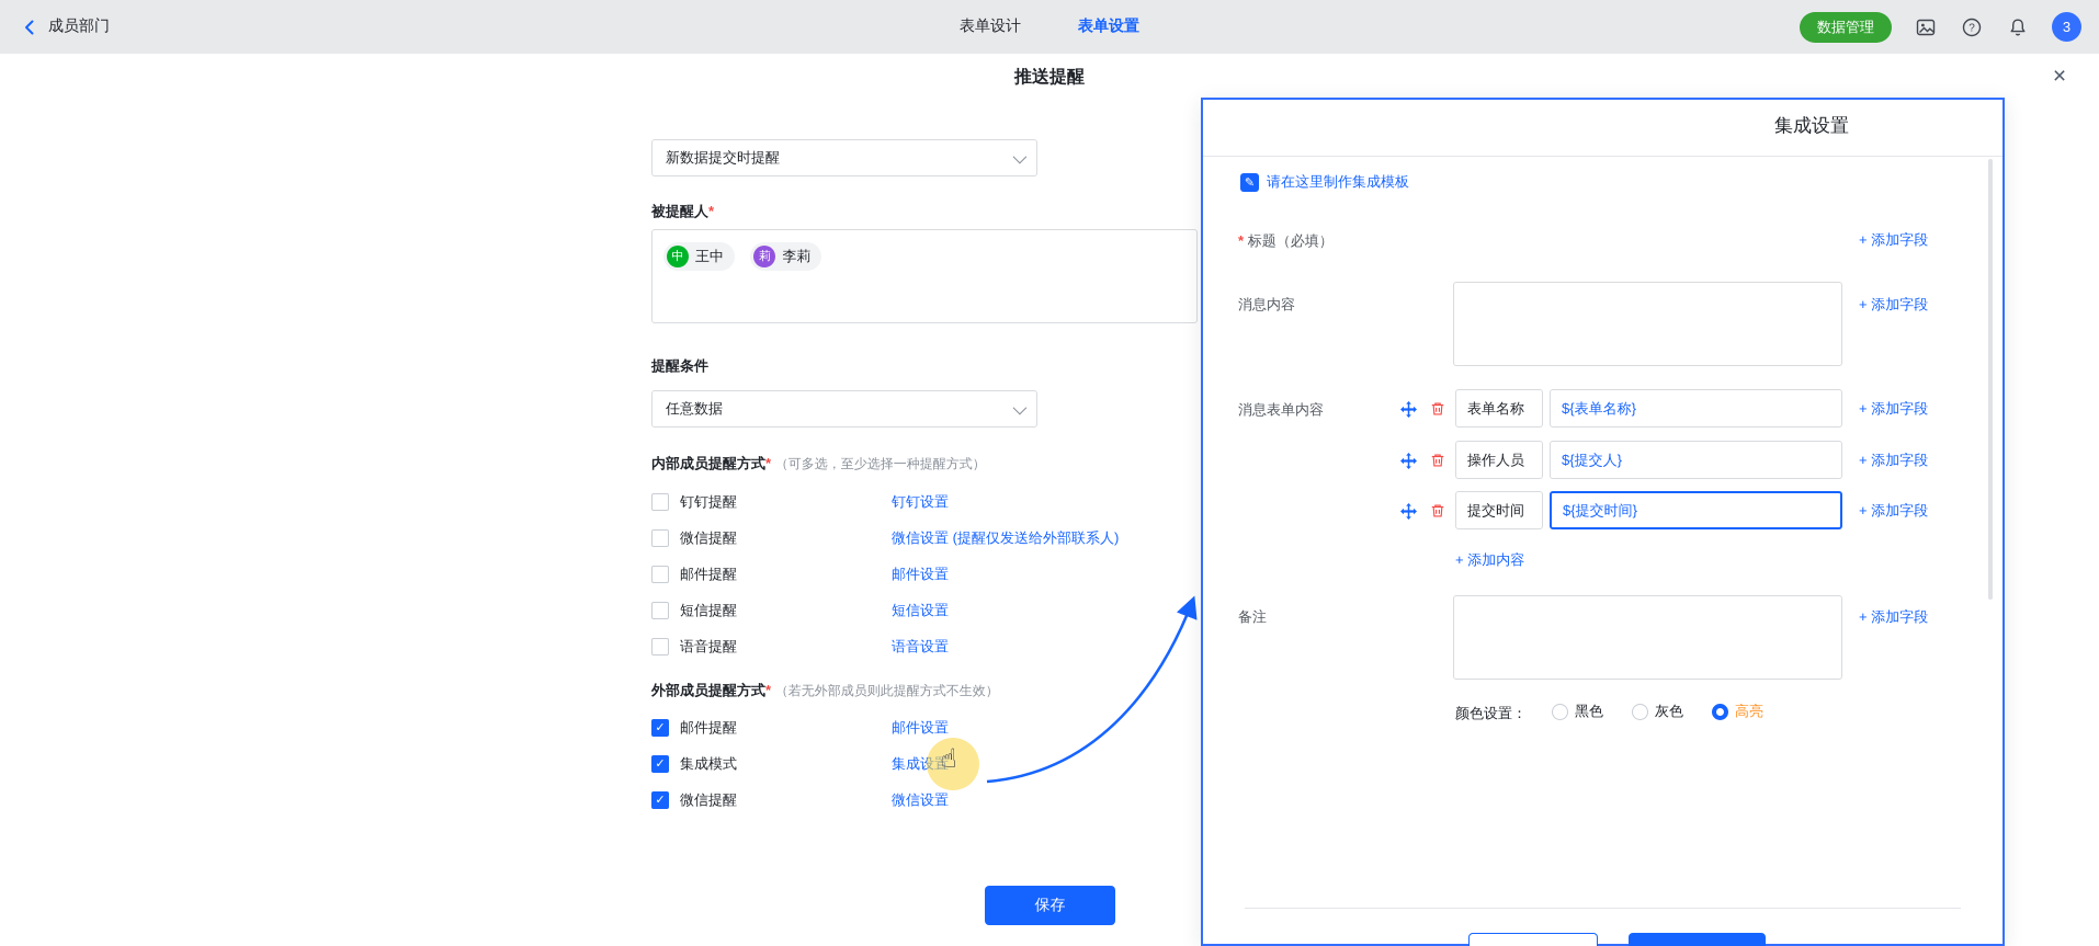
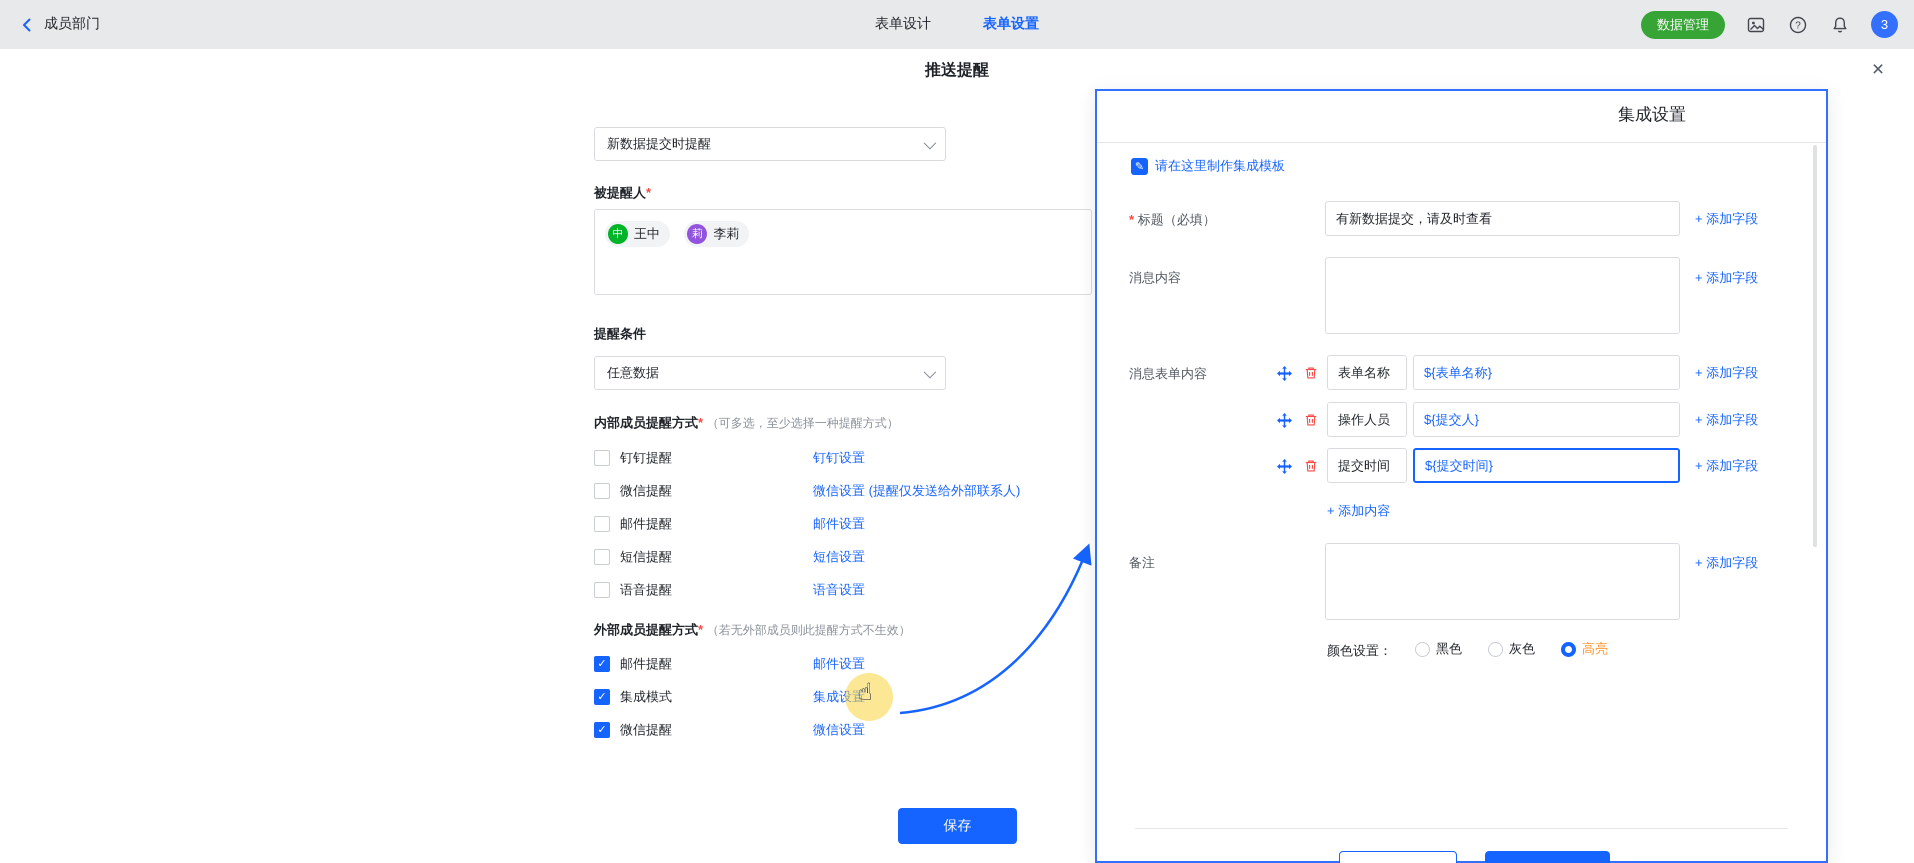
  成员部门
  表单设计
  表单设置
  数据管理
  ?
  3
  推送提醒
  新数据提交时提醒
  被提醒人*
  中
  王中
  莉
  李莉
  提醒条件
  任意数据
  内部成员提醒方式* （可多选，至少选择一种提醒方式）
  钉钉提醒
  钉钉设置
  微信提醒
  微信设置 (提醒仅发送给外部联系人)
  邮件提醒
  邮件设置
  短信提醒
  短信设置
  语音提醒
  语音设置
  外部成员提醒方式* （若无外部成员则此提醒方式不生效）
  邮件提醒
  邮件设置
  集成模式
  集成设置
  微信提醒
  微信设置
  保存
  集成设置
  请在这里制作集成模板
  * 标题（必填）
+ 有新数据提交，请及时查看
  + 添加字段
  消息内容
  + 添加字段
  消息表单内容
  表单名称
  ${表单名称}
  + 添加字段
  操作人员
  ${提交人}
  + 添加字段
  提交时间
  ${提交时间}
  + 添加字段
  + 添加内容
  备注
  + 添加字段
  颜色设置：
  黑色
  灰色
  高亮
